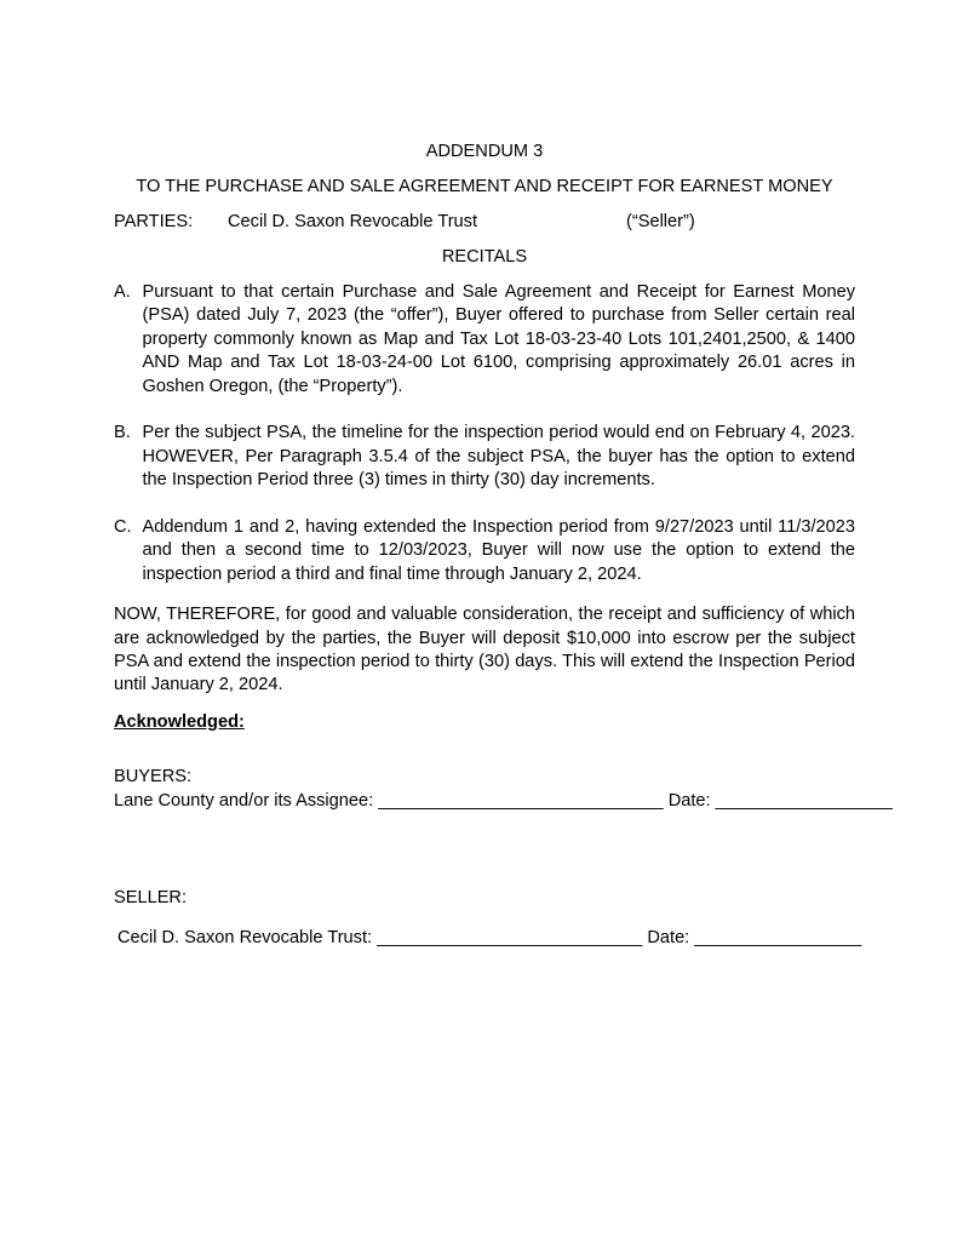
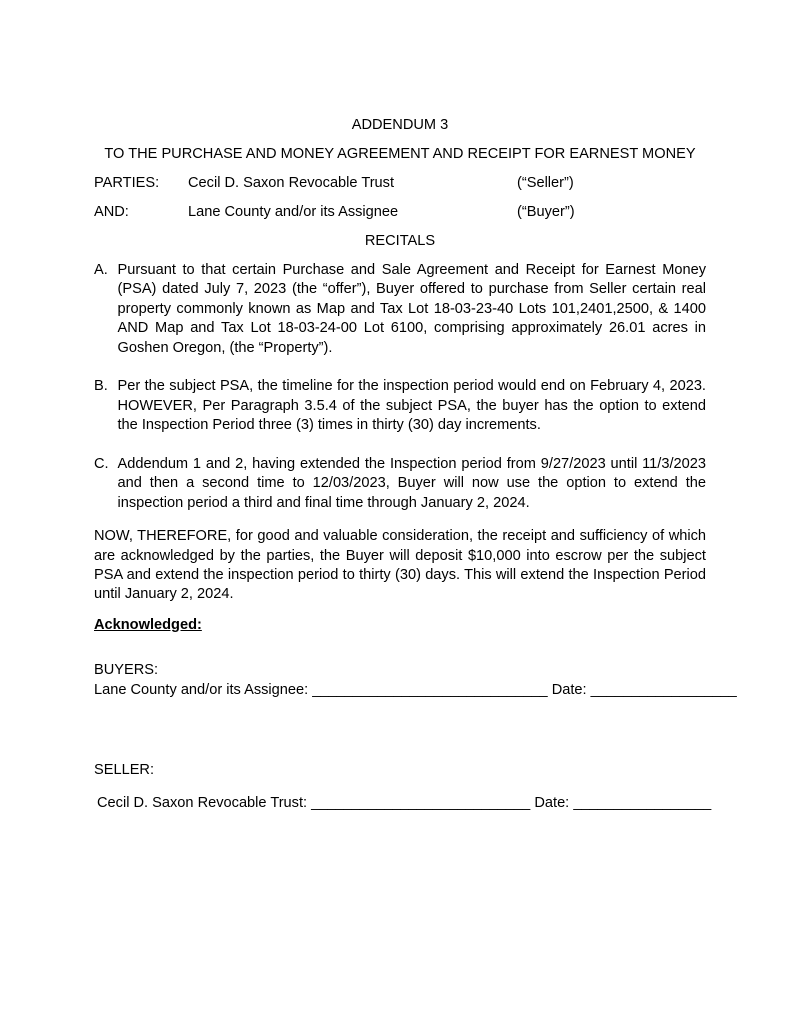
  ADDENDUM 3
- TO THE PURCHASE AND SALE AGREEMENT AND RECEIPT FOR EARNEST MONEY
+ TO THE PURCHASE AND MONEY AGREEMENT AND RECEIPT FOR EARNEST MONEY
  PARTIES:
  Cecil D. Saxon Revocable Trust
  (“Seller”)
+ AND:
+ Lane County and/or its Assignee
+ (“Buyer”)
  RECITALS
  A.
  Pursuant to that certain Purchase and Sale Agreement and Receipt for Earnest Money (PSA) dated July 7, 2023 (the “offer”), Buyer offered to purchase from Seller certain real property commonly known as Map and Tax Lot 18-03-23-40 Lots 101,2401,2500, & 1400 AND Map and Tax Lot 18-03-24-00 Lot 6100, comprising approximately 26.01 acres in Goshen Oregon, (the “Property”).
  B.
  Per the subject PSA, the timeline for the inspection period would end on February 4, 2023. HOWEVER, Per Paragraph 3.5.4 of the subject PSA, the buyer has the option to extend the Inspection Period three (3) times in thirty (30) day increments.
  C.
  Addendum 1 and 2, having extended the Inspection period from 9/27/2023 until 11/3/2023 and then a second time to 12/03/2023, Buyer will now use the option to extend the inspection period a third and final time through January 2, 2024.
  NOW, THEREFORE, for good and valuable consideration, the receipt and sufficiency of which are acknowledged by the parties, the Buyer will deposit $10,000 into escrow per the subject PSA and extend the inspection period to thirty (30) days. This will extend the Inspection Period until January 2, 2024.
  Acknowledged:
  BUYERS:
  Lane County and/or its Assignee: _____________________________ Date: __________________
  SELLER:
  Cecil D. Saxon Revocable Trust: ___________________________ Date: _________________
